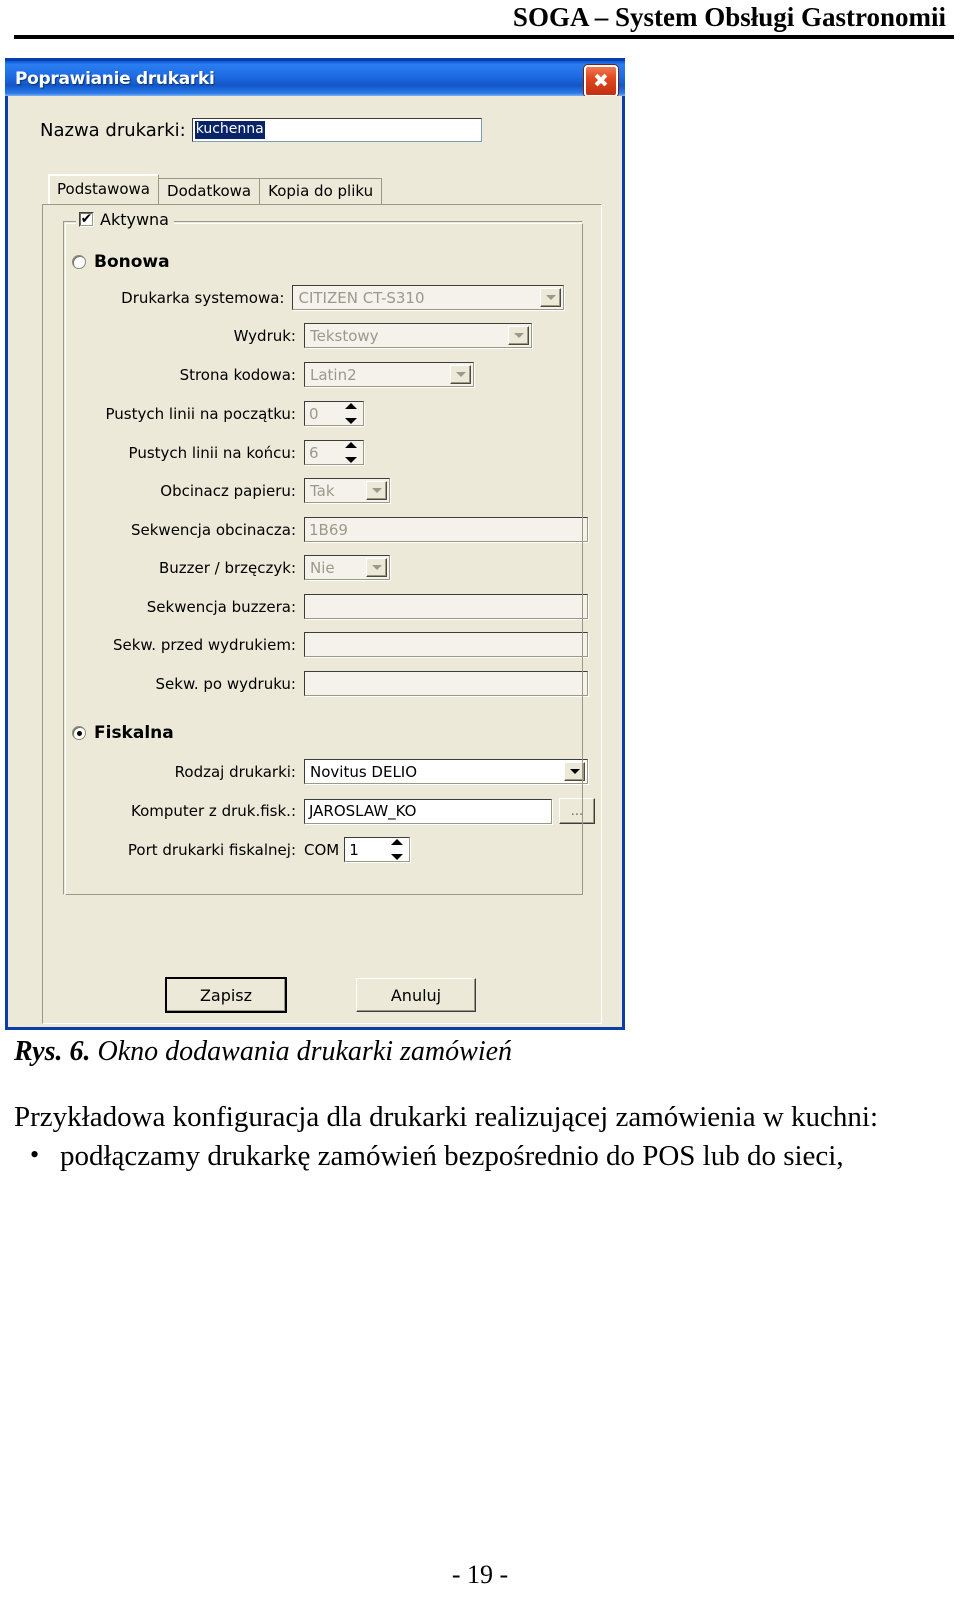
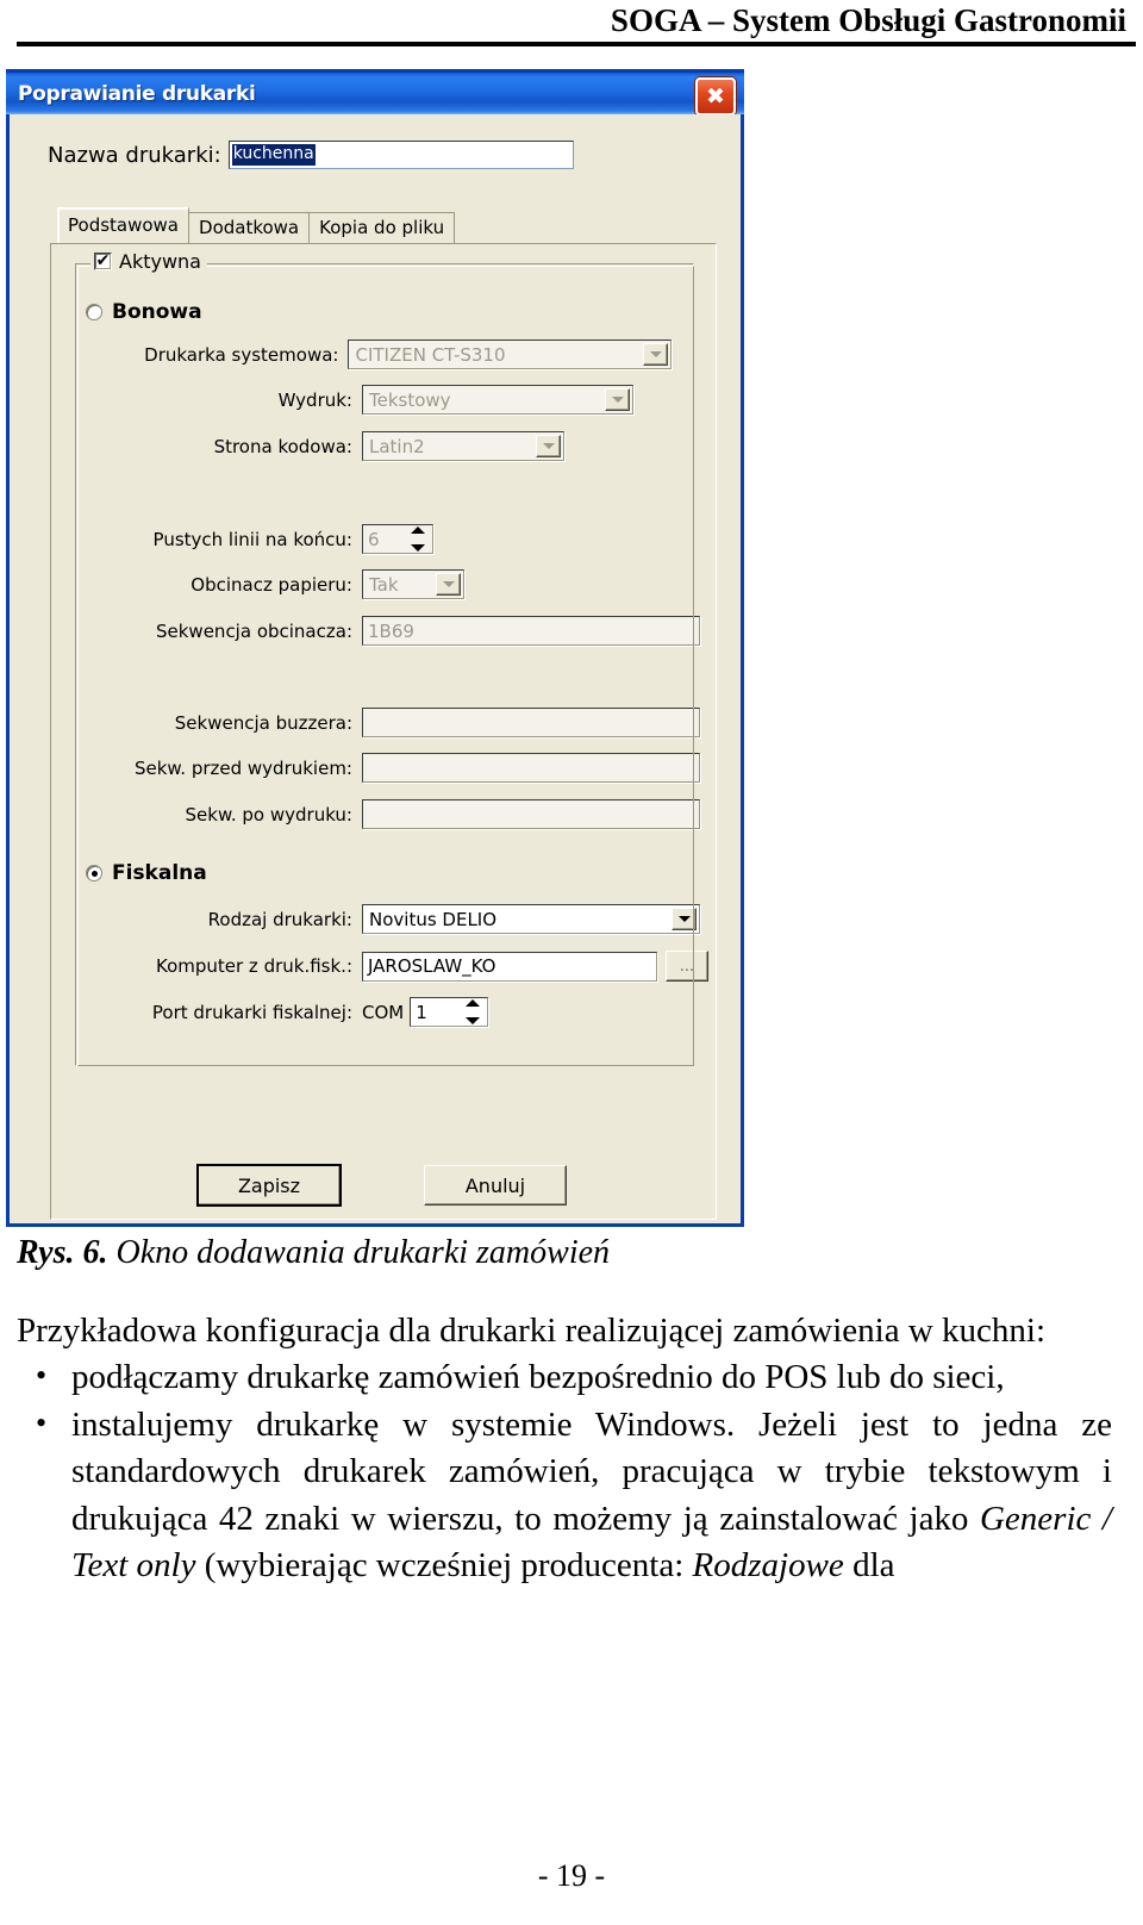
  SOGA – System Obsługi Gastronomii
  Poprawianie drukarki
  ✖
  Nazwa drukarki:
  kuchenna
  Podstawowa
  Dodatkowa
  Kopia do pliku
  ✔
  Aktywna
  Bonowa
  Drukarka systemowa:
  CITIZEN CT-S310
  Wydruk:
  Tekstowy
  Strona kodowa:
  Latin2
- Pustych linii na początku:
- 0
  Pustych linii na końcu:
  6
  Obcinacz papieru:
  Tak
  Sekwencja obcinacza:
  1B69
- Buzzer / brzęczyk:
- Nie
  Sekwencja buzzera:
  Sekw. przed wydrukiem:
  Sekw. po wydruku:
  Fiskalna
  Rodzaj drukarki:
  Novitus DELIO
  Komputer z druk.fisk.:
  JAROSLAW_KO
  ...
  Port drukarki fiskalnej:
  COM
  1
  Zapisz
  Anuluj
  Rys. 6. Okno dodawania drukarki zamówień
  Przykładowa konfiguracja dla drukarki realizującej zamówienia w kuchni:
  podłączamy drukarkę zamówień bezpośrednio do POS lub do sieci,
+ instalujemy drukarkę w systemie Windows. Jeżeli jest to jedna ze standardowych drukarek zamówień, pracująca w trybie tekstowym i drukująca 42 znaki w wierszu, to możemy ją zainstalować jako Generic / Text only (wybierając wcześniej producenta: Rodzajowe dla
  - 19 -
